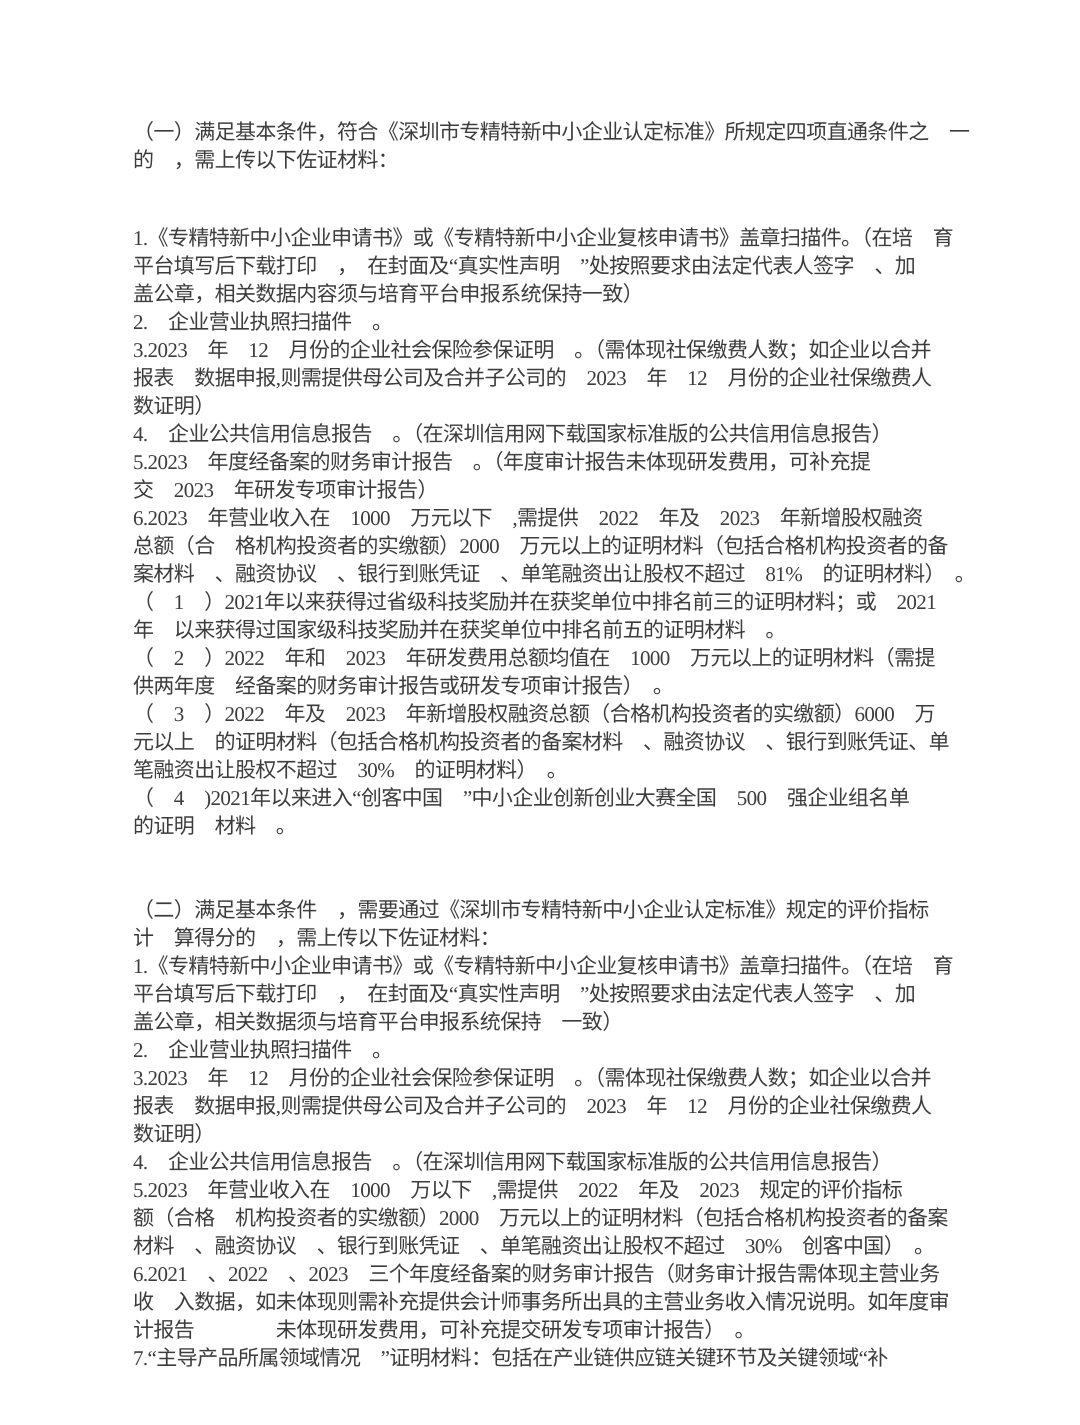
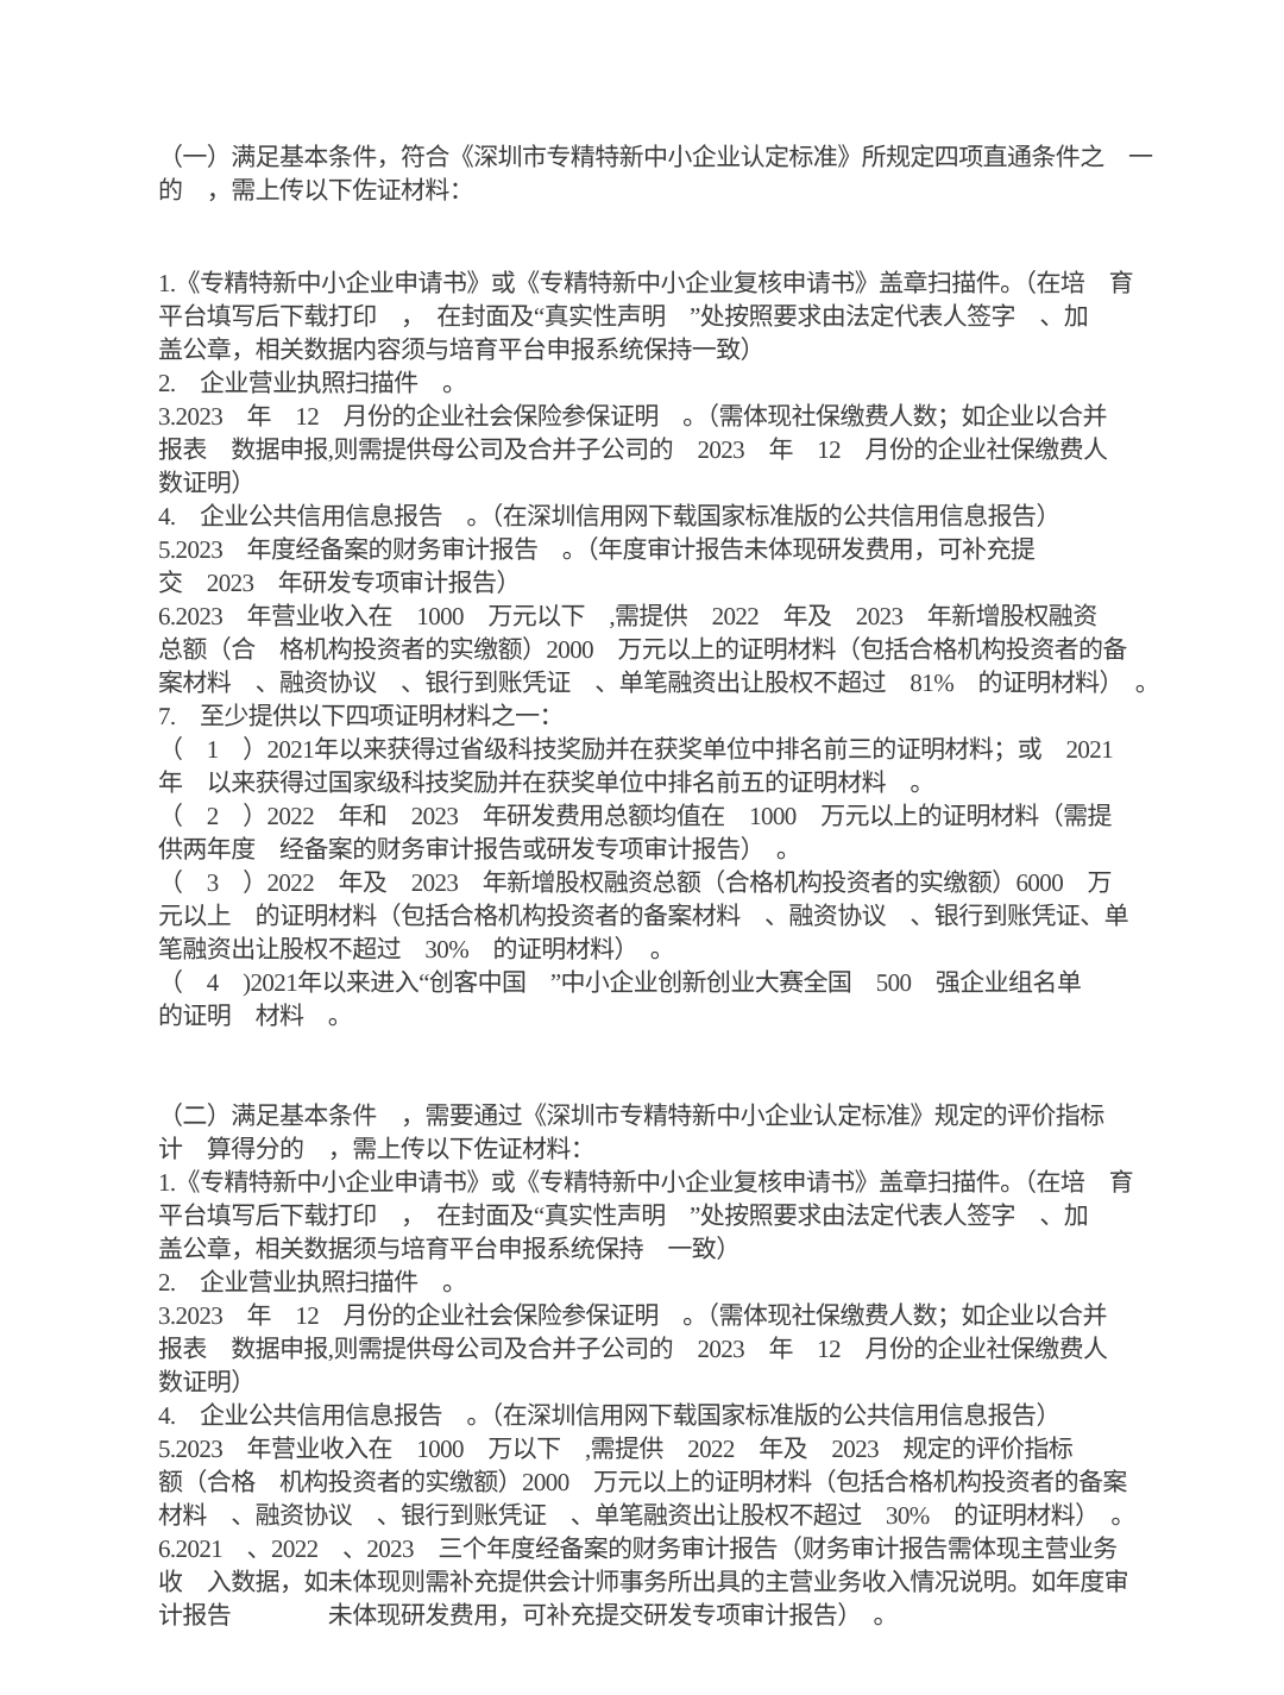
  （一）满足基本条件，符合《深圳市专精特新中小企业认定标准》所规定四项直通条件之 一
  的 ，需上传以下佐证材料：
  1.《专精特新中小企业申请书》或《专精特新中小企业复核申请书》盖章扫描件。（在培 育
  平台填写后下载打印 ， 在封面及“真实性声明 ”处按照要求由法定代表人签字 、加
  盖公章，相关数据内容须与培育平台申报系统保持一致）
  2. 企业营业执照扫描件 。
  3.2023 年 12 月份的企业社会保险参保证明 。（需体现社保缴费人数；如企业以合并
  报表 数据申报,则需提供母公司及合并子公司的 2023 年 12 月份的企业社保缴费人
  数证明）
  4. 企业公共信用信息报告 。（在深圳信用网下载国家标准版的公共信用信息报告）
  5.2023 年度经备案的财务审计报告 。（年度审计报告未体现研发费用，可补充提
  交 2023 年研发专项审计报告）
  6.2023 年营业收入在 1000 万元以下 ,需提供 2022 年及 2023 年新增股权融资
  总额（合 格机构投资者的实缴额）2000 万元以上的证明材料（包括合格机构投资者的备
  案材料 、融资协议 、银行到账凭证 、单笔融资出让股权不超过 81% 的证明材料） 。
+ 7. 至少提供以下四项证明材料之一：
  （ 1 ）2021年以来获得过省级科技奖励并在获奖单位中排名前三的证明材料；或 2021
  年 以来获得过国家级科技奖励并在获奖单位中排名前五的证明材料 。
  （ 2 ）2022 年和 2023 年研发费用总额均值在 1000 万元以上的证明材料（需提
  供两年度 经备案的财务审计报告或研发专项审计报告） 。
  （ 3 ）2022 年及 2023 年新增股权融资总额（合格机构投资者的实缴额）6000 万
  元以上 的证明材料（包括合格机构投资者的备案材料 、融资协议 、银行到账凭证、单
  笔融资出让股权不超过 30% 的证明材料） 。
  （ 4 )2021年以来进入“创客中国 ”中小企业创新创业大赛全国 500 强企业组名单
  的证明 材料 。
  （二）满足基本条件 ，需要通过《深圳市专精特新中小企业认定标准》规定的评价指标
  计 算得分的 ，需上传以下佐证材料：
  1.《专精特新中小企业申请书》或《专精特新中小企业复核申请书》盖章扫描件。（在培 育
  平台填写后下载打印 ， 在封面及“真实性声明 ”处按照要求由法定代表人签字 、加
  盖公章，相关数据须与培育平台申报系统保持 一致）
  2. 企业营业执照扫描件 。
  3.2023 年 12 月份的企业社会保险参保证明 。（需体现社保缴费人数；如企业以合并
  报表 数据申报,则需提供母公司及合并子公司的 2023 年 12 月份的企业社保缴费人
  数证明）
  4. 企业公共信用信息报告 。（在深圳信用网下载国家标准版的公共信用信息报告）
  5.2023 年营业收入在 1000 万以下 ,需提供 2022 年及 2023 规定的评价指标
  额（合格 机构投资者的实缴额）2000 万元以上的证明材料（包括合格机构投资者的备案
- 材料 、融资协议 、银行到账凭证 、单笔融资出让股权不超过 30% 创客中国） 。
+ 材料 、融资协议 、银行到账凭证 、单笔融资出让股权不超过 30% 的证明材料） 。
  6.2021 、2022 、2023 三个年度经备案的财务审计报告（财务审计报告需体现主营业务
  收 入数据，如未体现则需补充提供会计师事务所出具的主营业务收入情况说明。如年度审
  计报告 未体现研发费用，可补充提交研发专项审计报告） 。
- 7.“主导产品所属领域情况 ”证明材料：包括在产业链供应链关键环节及关键领域“补
